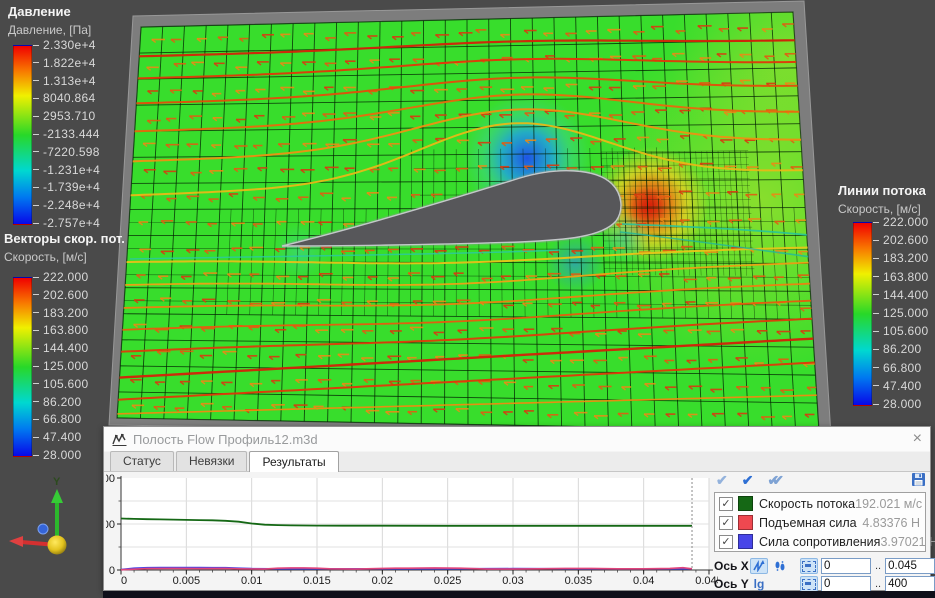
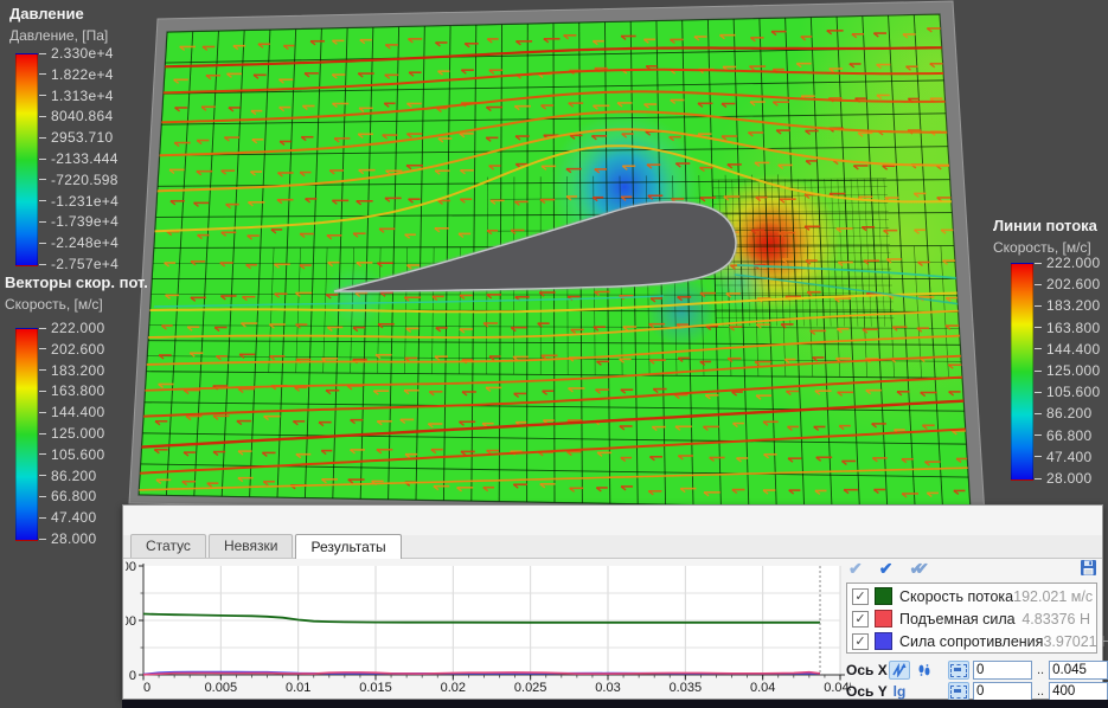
  Давление
  Давление, [Па]
  2.330e+4
  1.822e+4
  1.313e+4
  8040.864
  2953.710
  -2133.444
  -7220.598
  -1.231e+4
  -1.739e+4
  -2.248e+4
  -2.757e+4
  Векторы скор. пот.
  Скорость, [м/с]
  222.000
  202.600
  183.200
  163.800
  144.400
  125.000
  105.600
  86.200
  66.800
  47.400
  28.000
  Линии потока
  Скорость, [м/с]
  222.000
  202.600
  183.200
  163.800
  144.400
  125.000
  105.600
  86.200
  66.800
  47.400
  28.000
- Y
- Полость Flow Профиль12.m3d
- ×
  Статус
  Невязки
  Результаты
  0
  0.005
  0.01
  0.015
  0.02
  0.025
  0.03
  0.035
  0.04
  0.04
  0
  ✔
  ✔
  ✔✔
  ✓
  Скорость потока
  192.021 м/с
  ✓
  Подъемная сила
  4.83376 Н
  ✓
  Сила сопротивления
  3.97021 Н
  Ось X
  0
  ..
  0.045
  Ось Y
  lg
  0
  ..
  400
